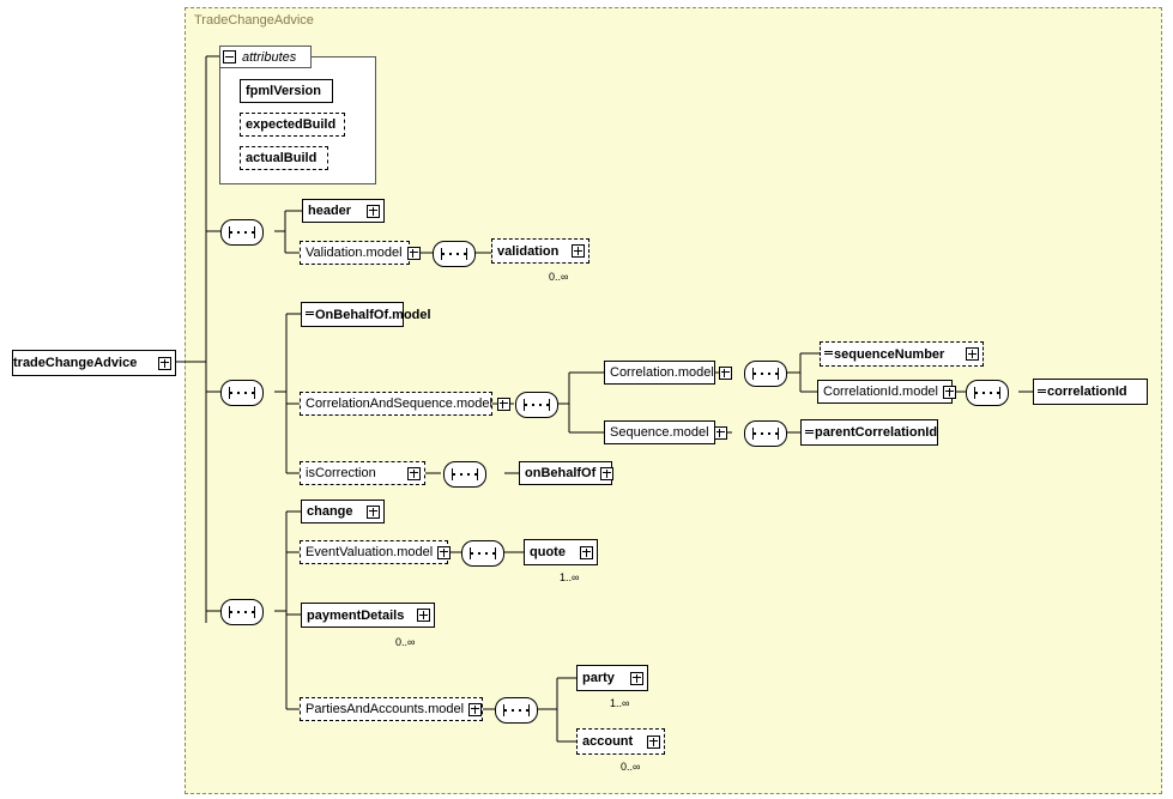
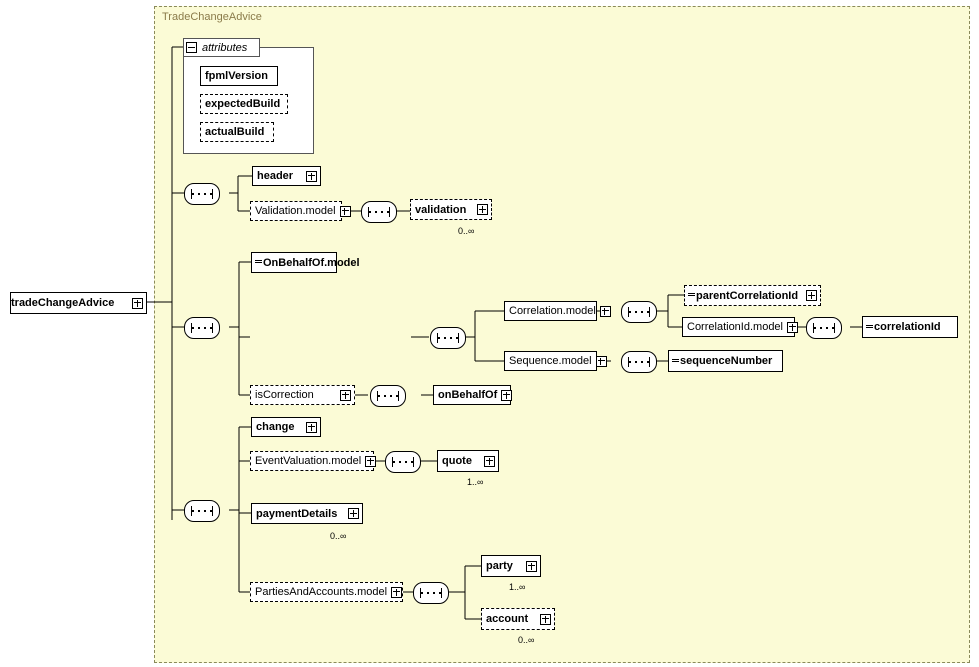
  TradeChangeAdvice
  tradeChangeAdvice
  attributes
  fpmlVersion
  expectedBuild
  actualBuild
  header
  Validation.model
  validation
  0..∞
  OnBehalfOf.model
- CorrelationAndSequence.model
  Correlation.model
- sequenceNumber
+ parentCorrelationId
  CorrelationId.model
  correlationId
  Sequence.model
- parentCorrelationId
+ sequenceNumber
  isCorrection
  onBehalfOf
  change
  EventValuation.model
  quote
  1..∞
  paymentDetails
  0..∞
  PartiesAndAccounts.model
  party
  1..∞
  account
  0..∞
